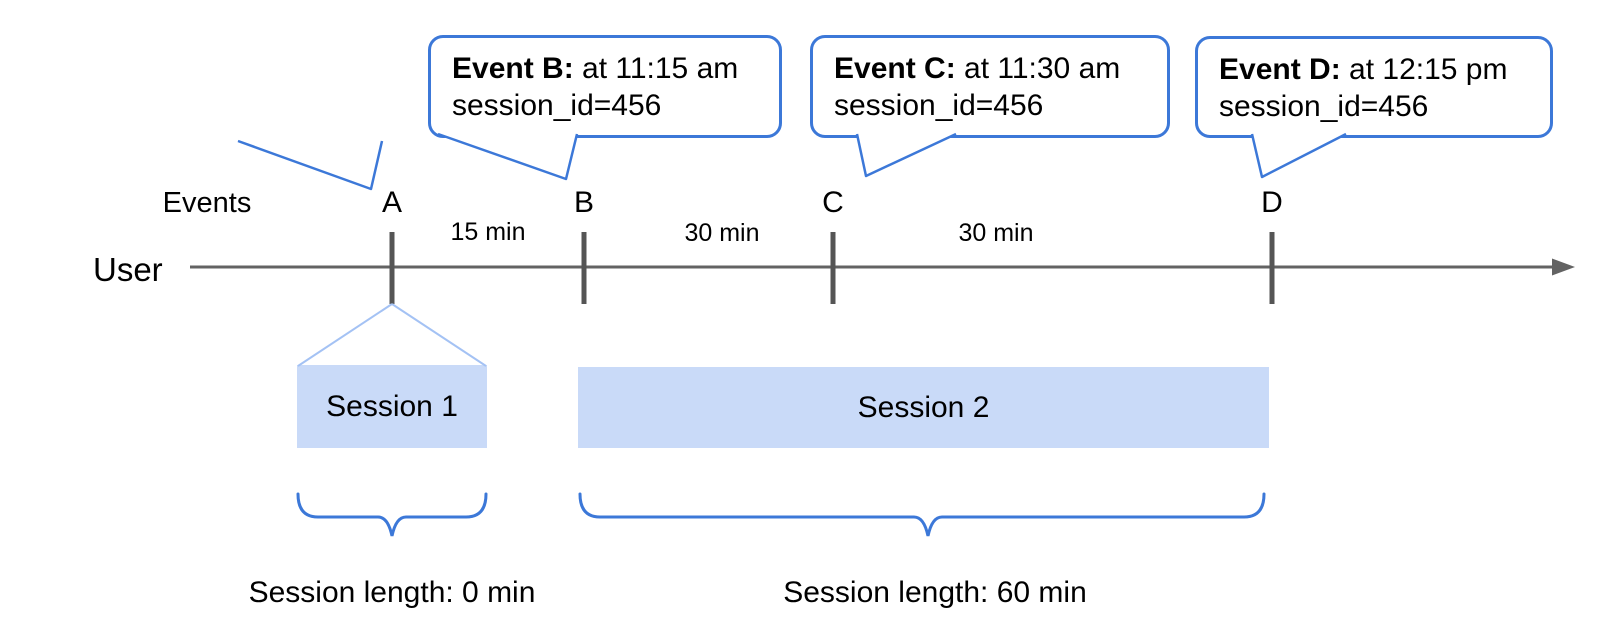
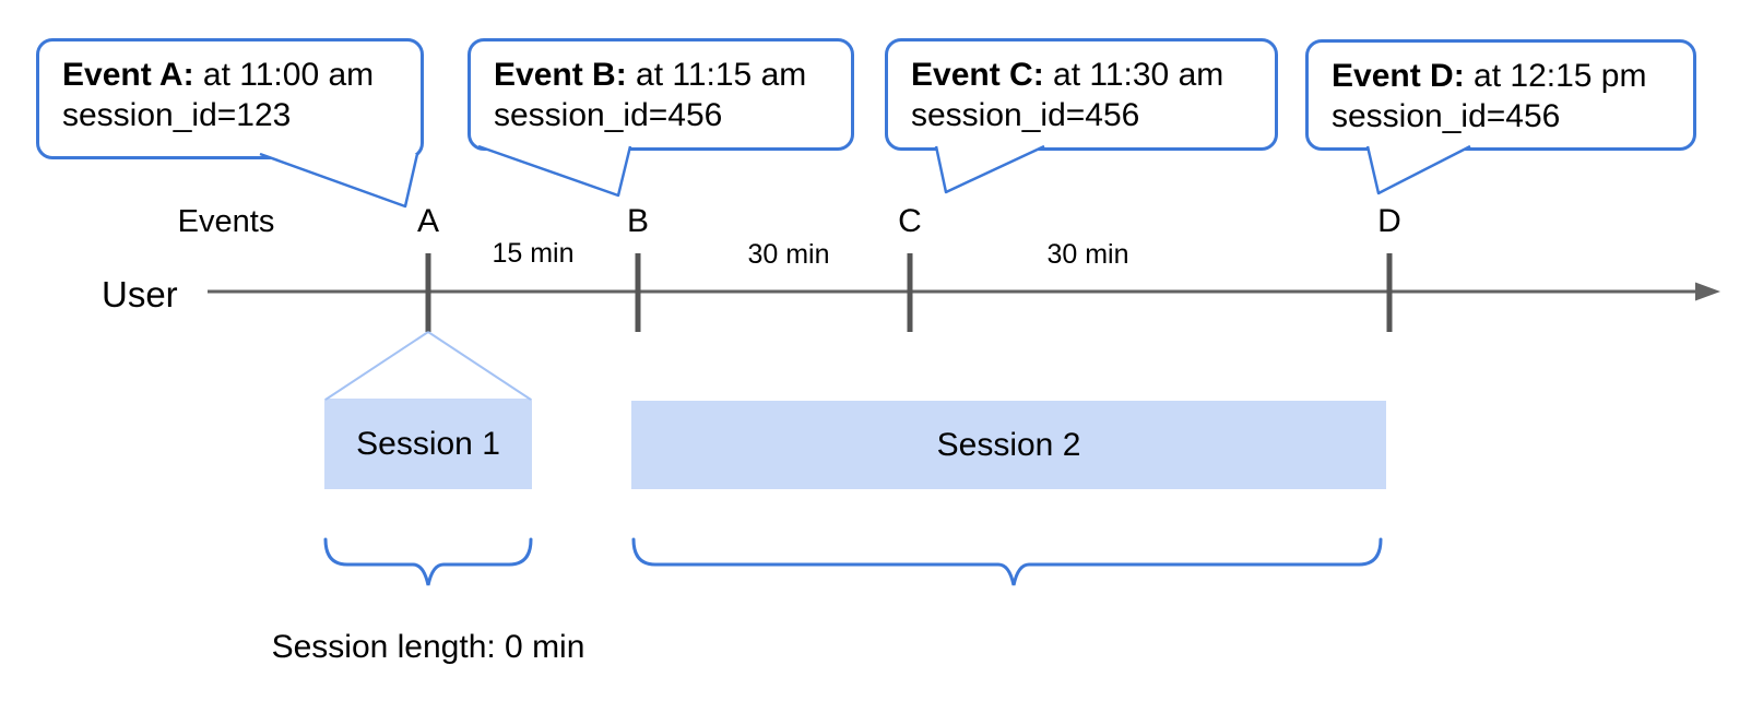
  Session 1
  Session 2
+ Event A: at 11:00 am
+ session_id=123
  Event B: at 11:15 am
  session_id=456
  Event C: at 11:30 am
  session_id=456
  Event D: at 12:15 pm
  session_id=456
  Events
  A
  B
  C
  D
  15 min
  30 min
  30 min
  User
  Session length: 0 min
- Session length: 60 min
